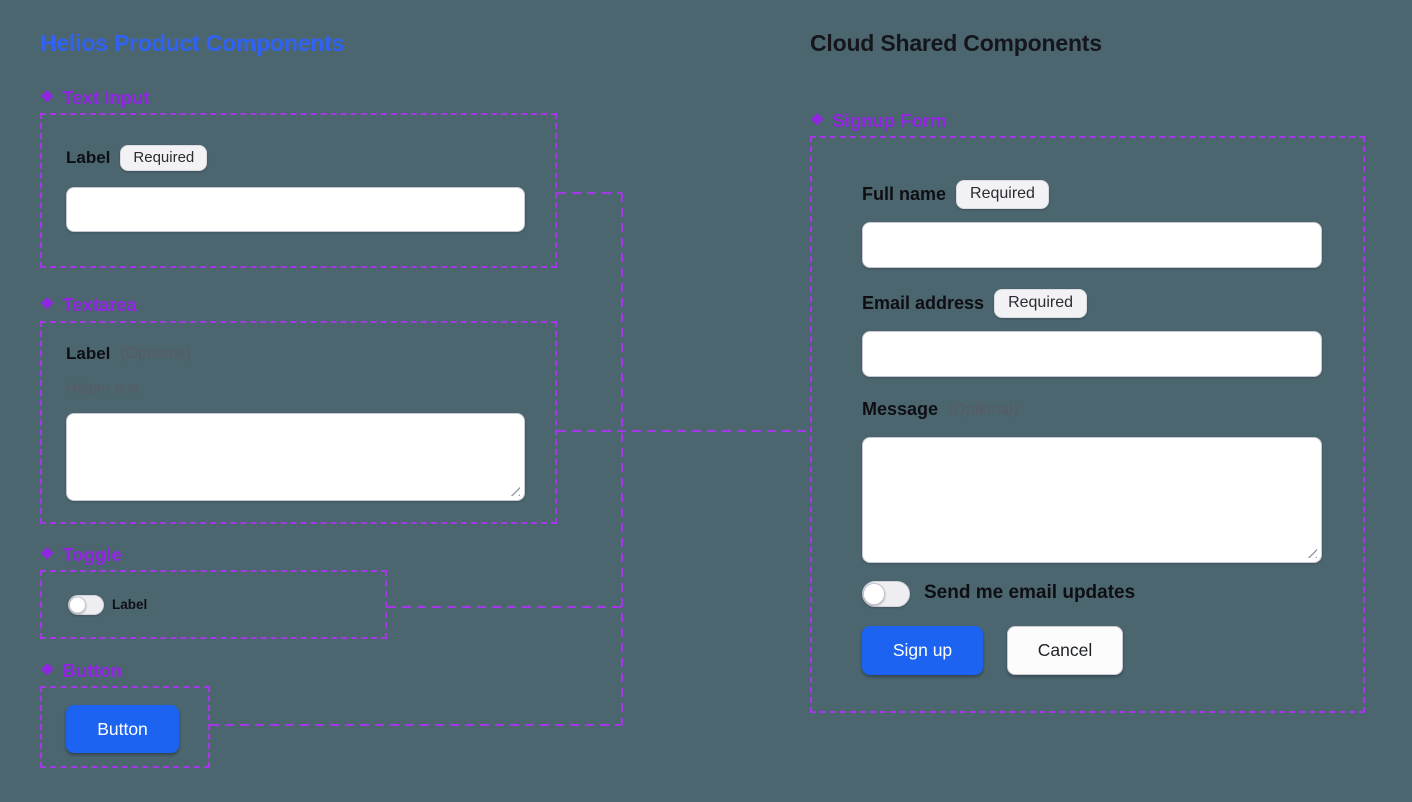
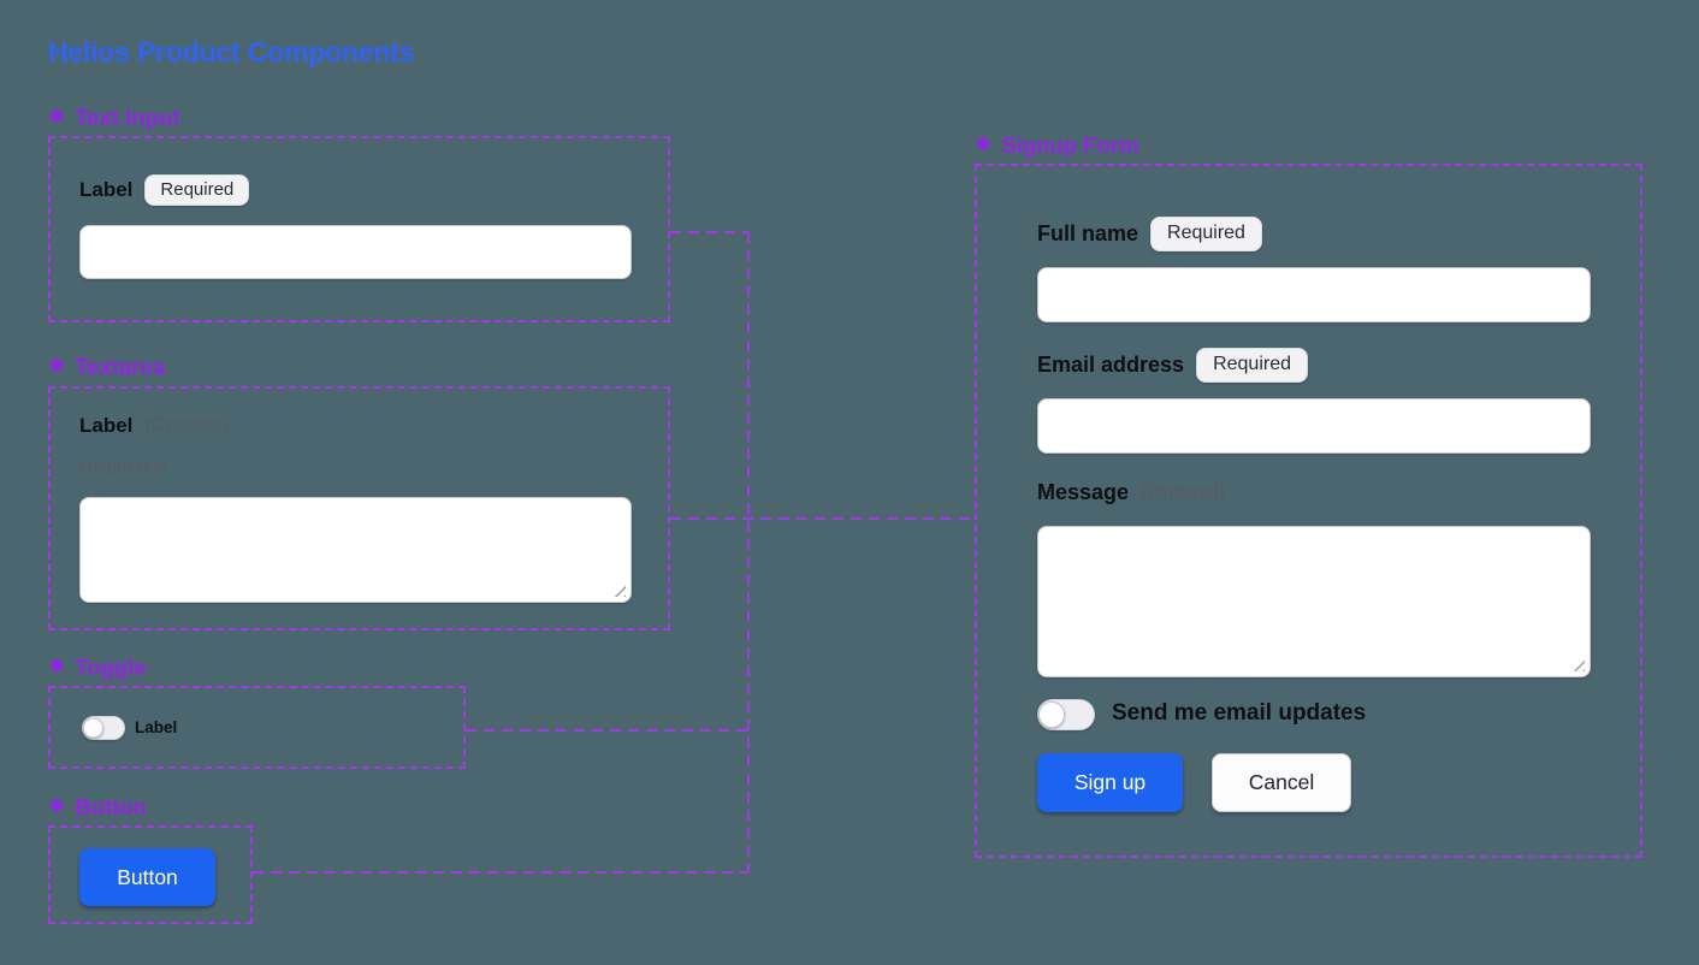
  Helios Product Components
  ❖
  Text Input
  Label
  Required
  ❖
  Textarea
  Label
  ❖
  Toggle
  Label
  ❖
  Button
  Button
- Cloud Shared Components
  ❖
  Signup Form
  Full name
  Required
  Email address
  Required
  Message
  Send me email updates
  Sign up
  Cancel
